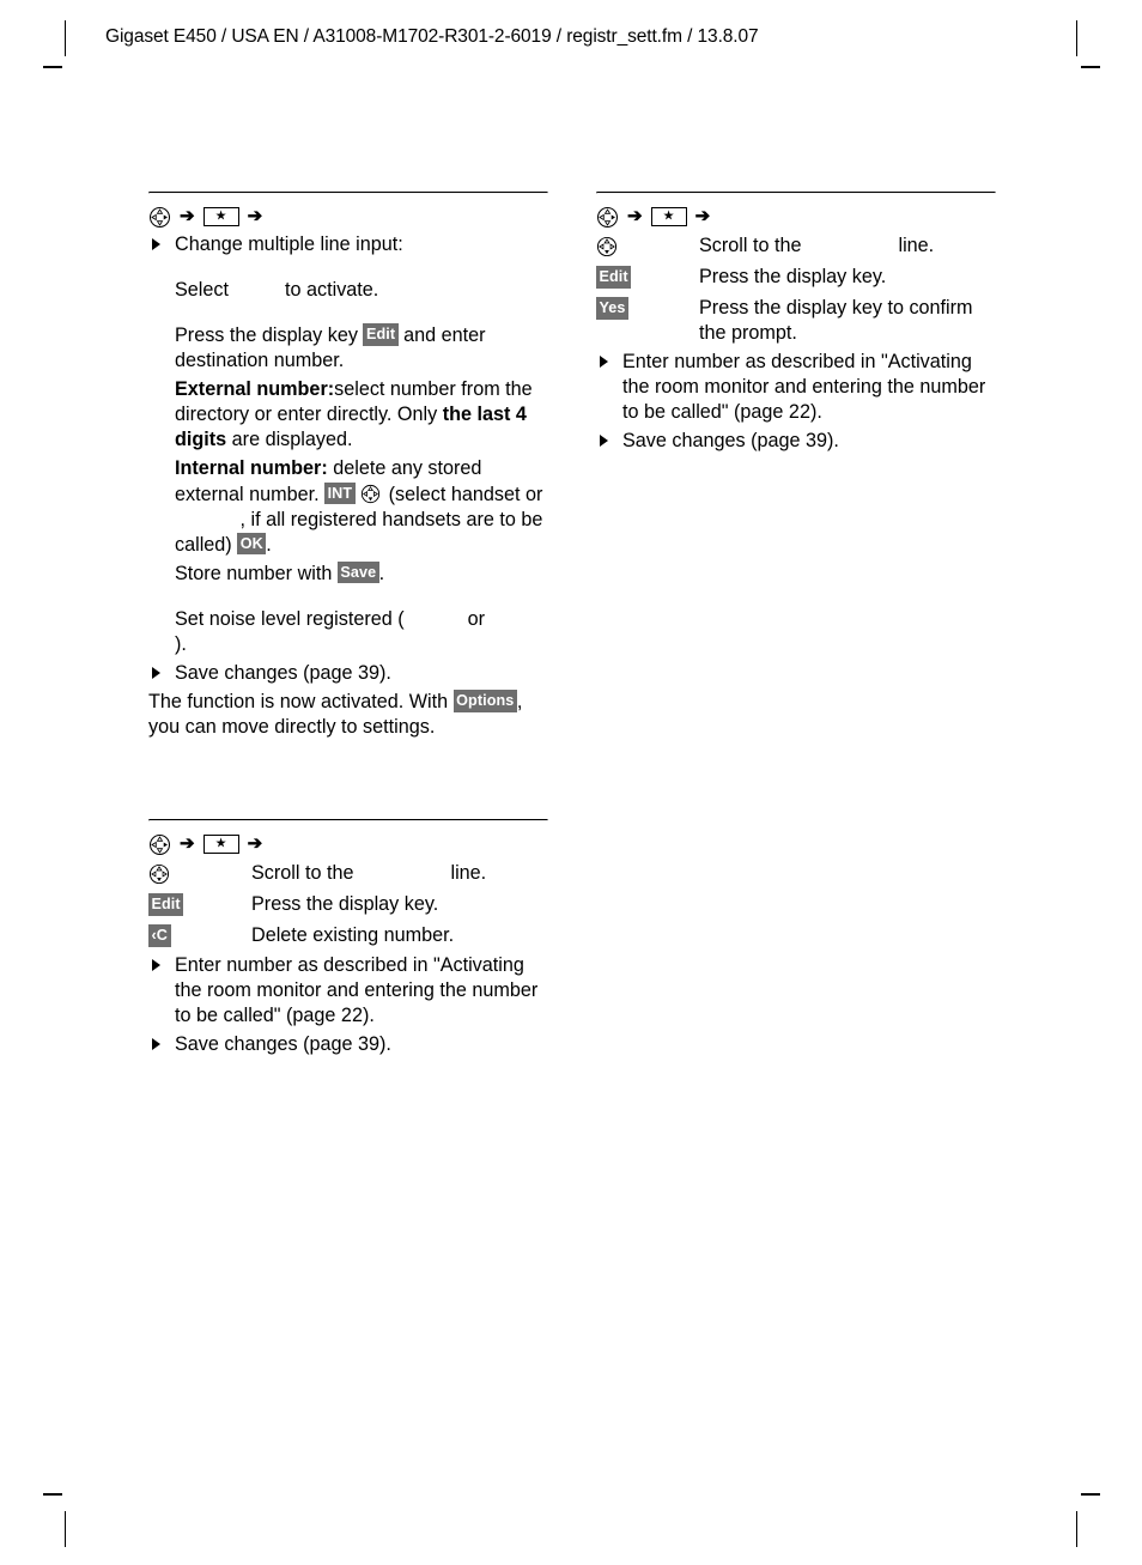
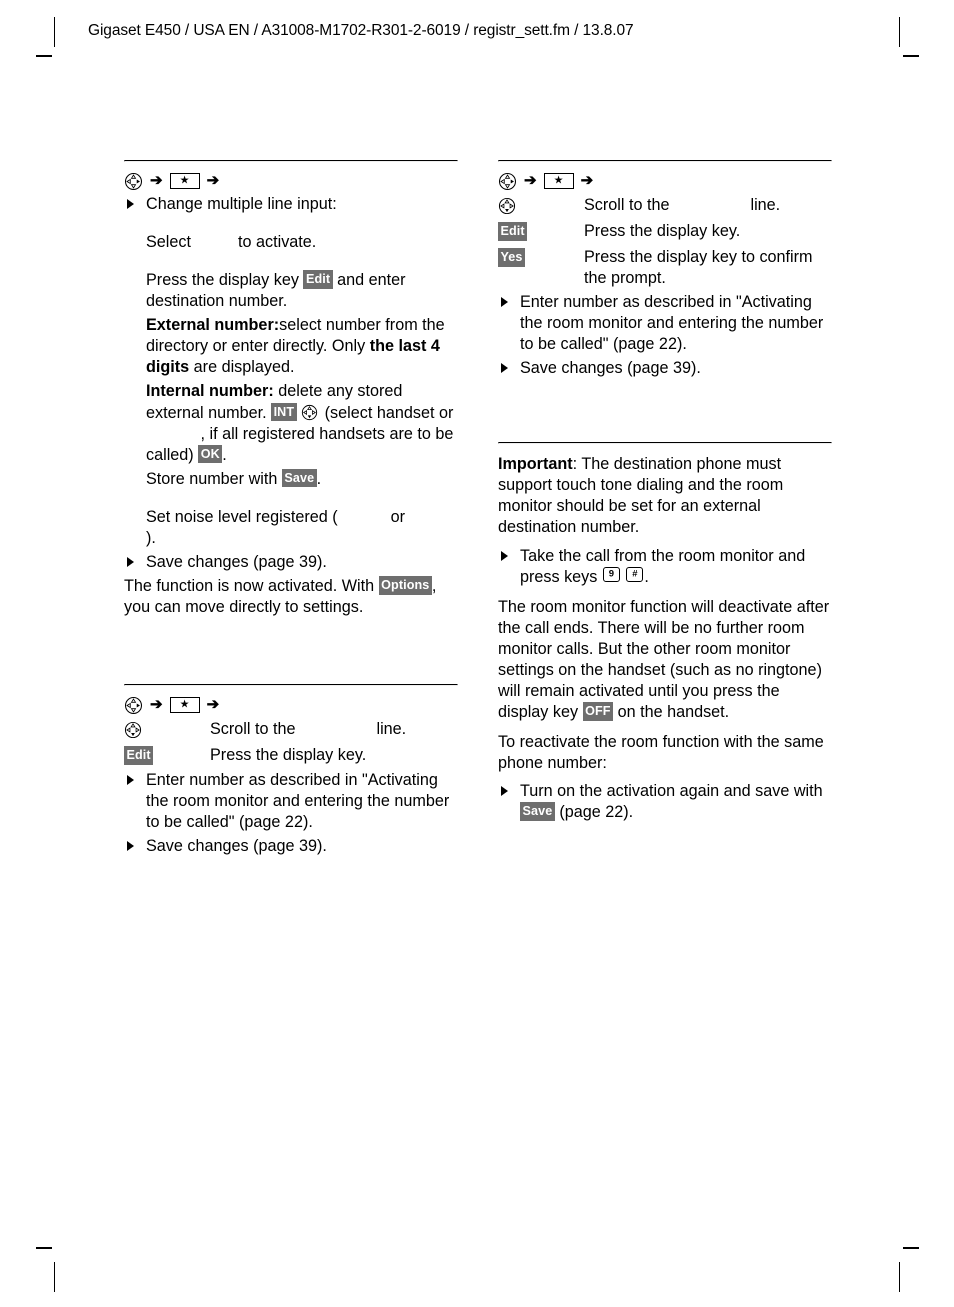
  Gigaset E450 / USA EN / A31008-M1702-R301-2-6019 / registr_sett.fm / 13.8.07
  ➔
  ➔
  Change multiple line input:
  Select to activate.
  Press the display key Edit and enter destination number.
  External number:select number from the directory or enter directly. Only the last 4 digits are displayed.
  Internal number: delete any stored external number. INT (select handset or , if all registered handsets are to be called) OK .
  Store number with Save .
  Set noise level registered ( or ).
  Save changes (page 39).
  The function is now activated. With Options , you can move directly to settings.
  ➔
  ➔
  Scroll to the line.
  Edit
  Press the display key.
- ‹C
- Delete existing number.
  Enter number as described in "Activating the room monitor and entering the number to be called" (page 22).
  Save changes (page 39).
  ➔
  ➔
  Scroll to the line.
  Edit
  Press the display key.
  Yes
  Press the display key to confirm the prompt.
  Enter number as described in "Activating the room monitor and entering the number to be called" (page 22).
  Save changes (page 39).
+ Important: The destination phone must support touch tone dialing and the room monitor should be set for an external destination number.
+ Take the call from the room monitor and press keys
+ 9
+ #
+ .
+ The room monitor function will deactivate after the call ends. There will be no further room monitor calls. But the other room monitor settings on the handset (such as no ringtone) will remain activated until you press the display key OFF on the handset.
+ To reactivate the room function with the same phone number:
+ Turn on the activation again and save with Save (page 22).
